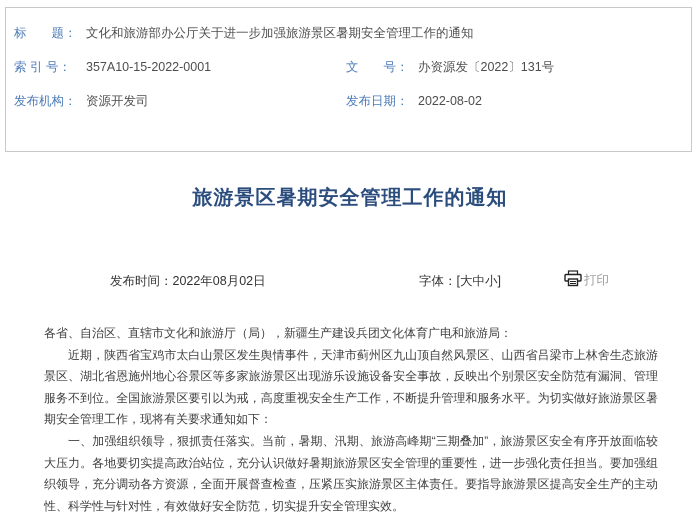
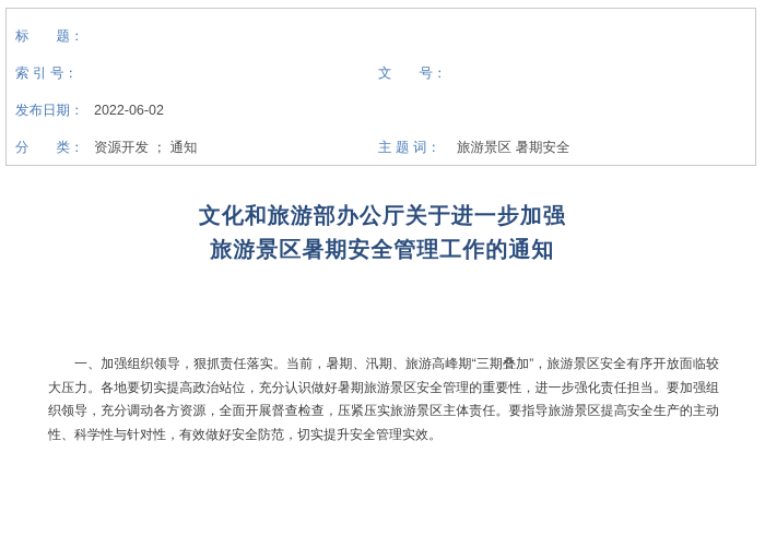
  标 题：
- 文化和旅游部办公厅关于进一步加强旅游景区暑期安全管理工作的通知
  索 引 号：
- 357A10-15-2022-0001
  文 号：
- 办资源发〔2022〕131号
- 发布机构：
- 资源开发司
  发布日期：
- 2022-08-02
+ 2022-06-02
+ 分 类：
+ 资源开发 ； 通知
+ 主 题 词：
+ 旅游景区 暑期安全
+ 文化和旅游部办公厅关于进一步加强
  旅游景区暑期安全管理工作的通知
- 发布时间：2022年08月02日
- 字体：[大中小]
- 打印
- 各省、自治区、直辖市文化和旅游厅（局），新疆生产建设兵团文化体育广电和旅游局：
- 近期，陕西省宝鸡市太白山景区发生舆情事件，天津市蓟州区九山顶自然风景区、山西省吕梁市上林舍生态旅游景区、湖北省恩施州地心谷景区等多家旅游景区出现游乐设施设备安全事故，反映出个别景区安全防范有漏洞、管理服务不到位。全国旅游景区要引以为戒，高度重视安全生产工作，不断提升管理和服务水平。为切实做好旅游景区暑期安全管理工作，现将有关要求通知如下：
  一、加强组织领导，狠抓责任落实。当前，暑期、汛期、旅游高峰期“三期叠加”，旅游景区安全有序开放面临较大压力。各地要切实提高政治站位，充分认识做好暑期旅游景区安全管理的重要性，进一步强化责任担当。要加强组织领导，充分调动各方资源，全面开展督查检查，压紧压实旅游景区主体责任。要指导旅游景区提高安全生产的主动性、科学性与针对性，有效做好安全防范，切实提升安全管理实效。
